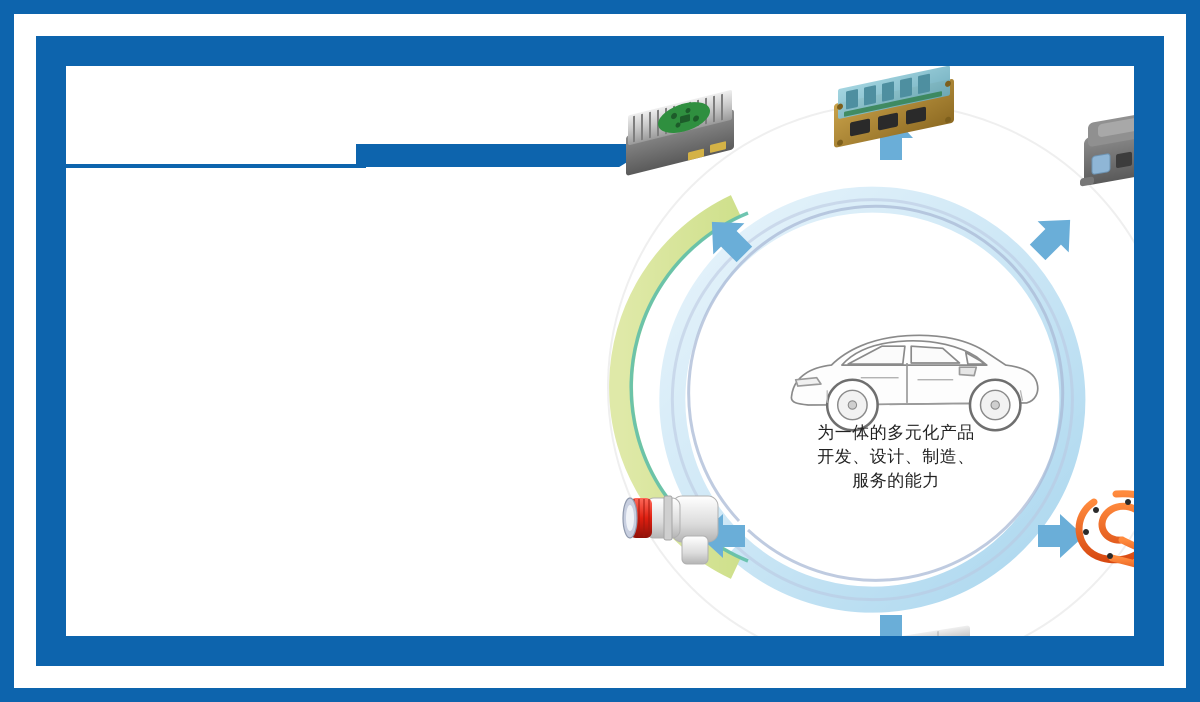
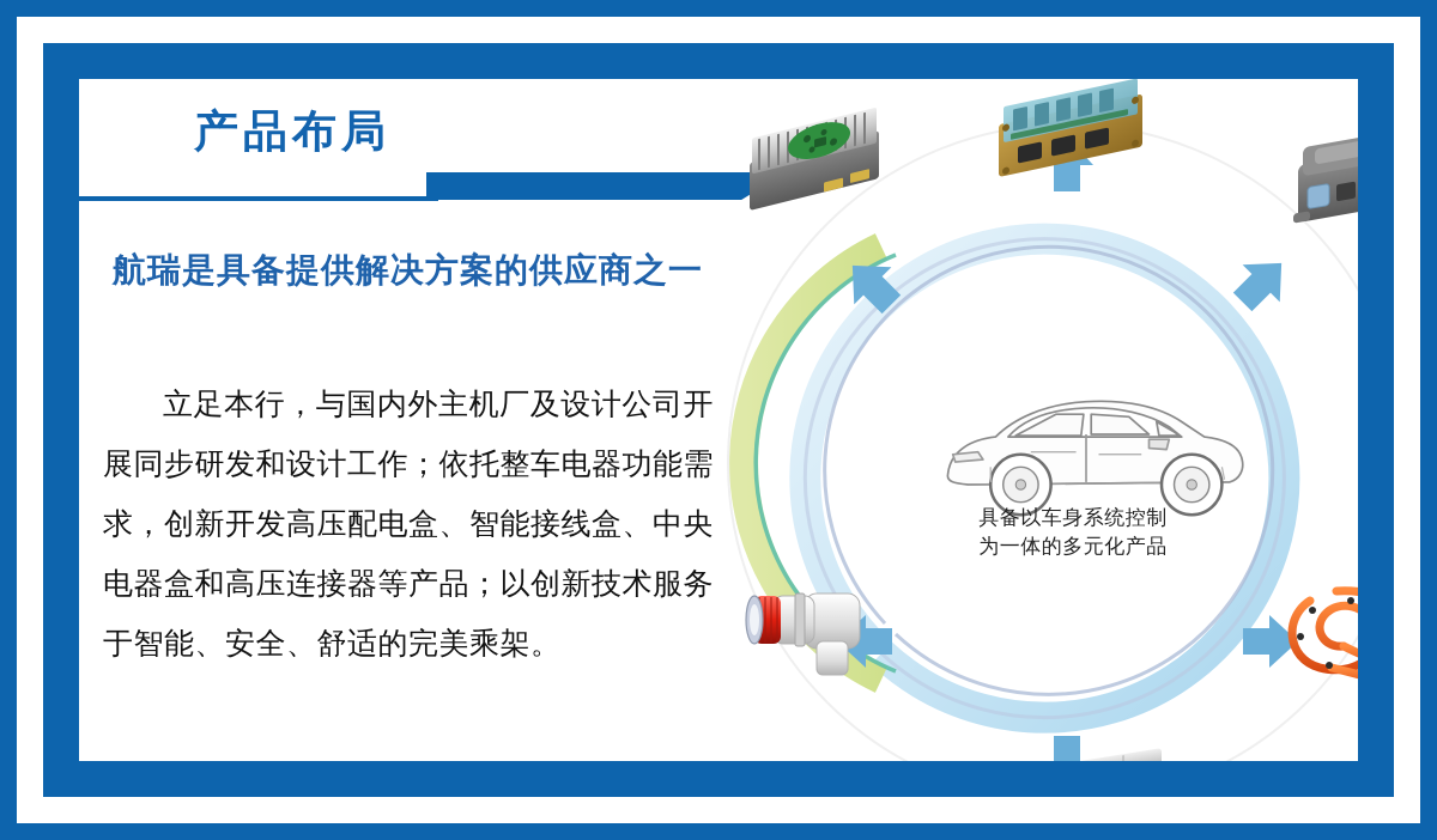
+ 产品布局
+ 航瑞是具备提供解决方案的供应商之一
+ 立足本行，与国内外主机厂及设计公司开展同步研发和设计工作；依托整车电器功能需求，创新开发高压配电盒、智能接线盒、中央电器盒和高压连接器等产品；以创新技术服务于智能、安全、舒适的完美乘架。
+ 具备以车身系统控制
  为一体的多元化产品
- 开发、设计、制造、
- 服务的能力
